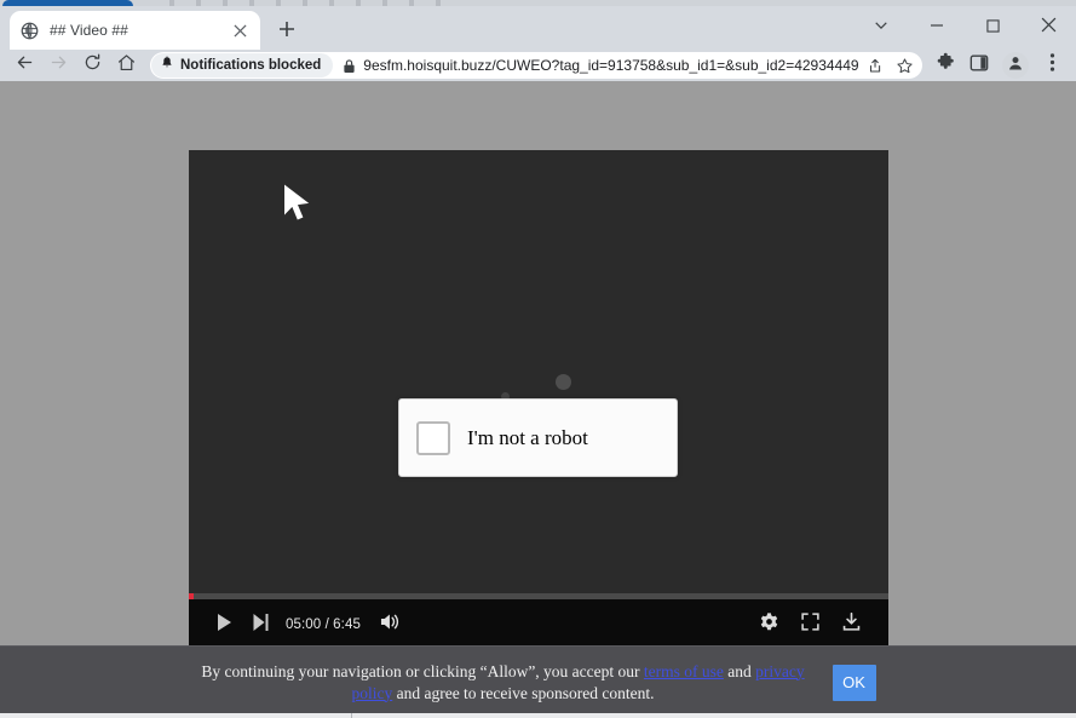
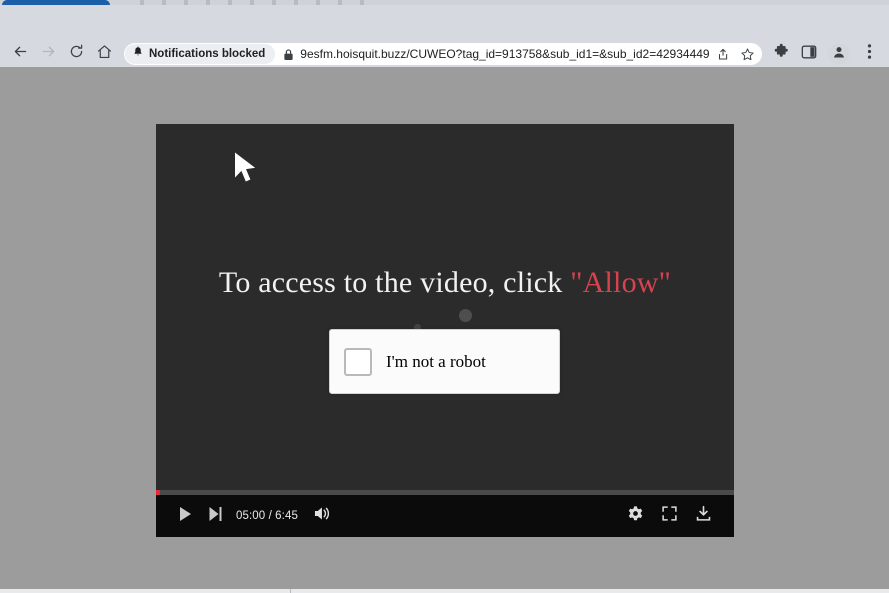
- ## Video ##
  Notifications blocked
  9esfm.hoisquit.buzz/CUWEO?tag_id=913758&sub_id1=&sub_id2=42934449
+ To access to the video, click "Allow"
  I'm not a robot
  05:00 / 6:45
- By continuing your navigation or clicking “Allow”, you accept our terms of use and privacy policy and agree to receive sponsored content.
- OK
